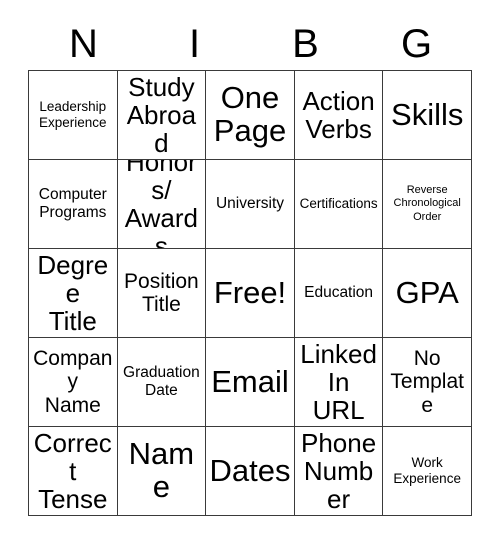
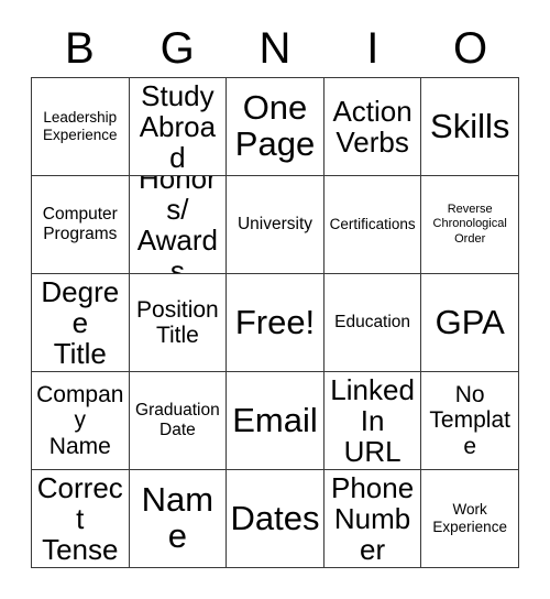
- N
+ B
- I
+ G
- B
+ N
- G
+ I
+ O
  Leadership
  Experience
  Study
  Abroad
  One
  Page
  Action
  Verbs
  Skills
  Computer
  Programs
  Honors/
  Awards
  University
  Certifications
  Reverse
  Chronological
  Order
  Degree
  Title
  Position
  Title
  Free!
  Education
  GPA
  Company
  Name
  Graduation
  Date
  Email
  LinkedIn
  URL
  No
  Template
  Correct
  Tense
  Name
  Dates
  Phone
  Number
  Work
  Experience
